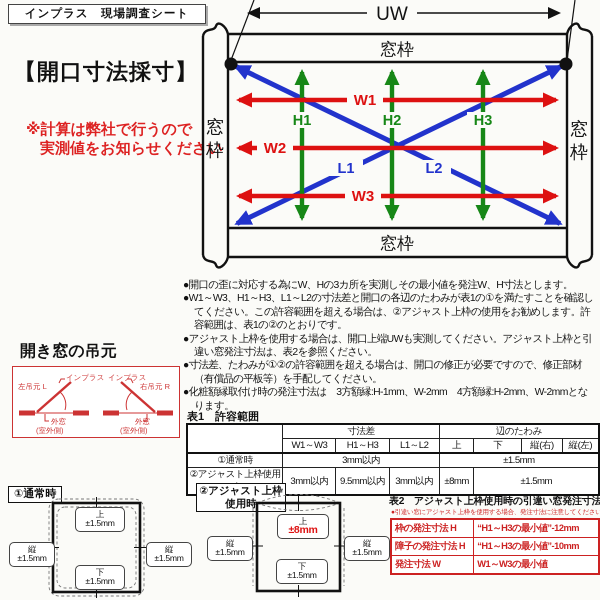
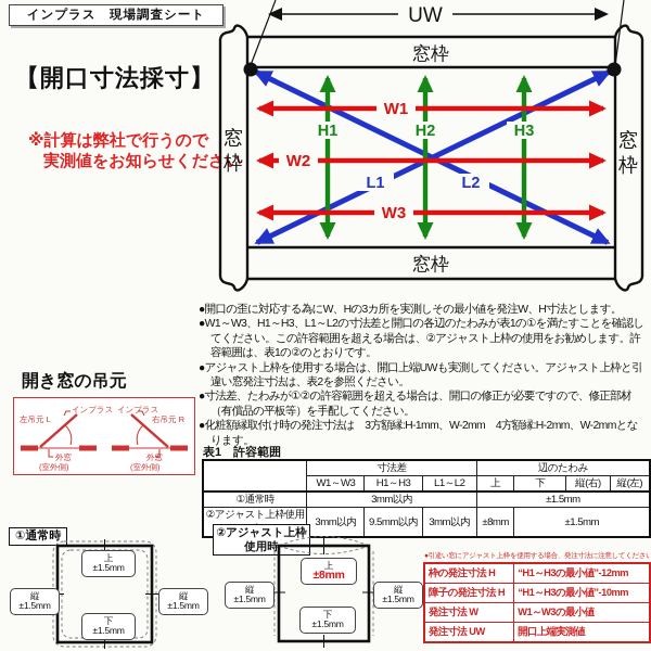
  インプラス 現場調査シート
  【開口寸法採寸】
  ※計算は弊社で行うので
  実測値をお知らせください
  UW
  W1
  W2
  W3
  H1
  H2
  H3
  L1
  L2
  窓枠
  窓枠
  窓
  枠
  窓
  枠
  ●開口の歪に対応する為にW、Hの3カ所を実測しその最小値を発注W、H寸法とします。
  ●W1～W3、H1～H3、L1～L2の寸法差と開口の各辺のたわみが表1の①を満たすことを確認してください。この許容範囲を超える場合は、②アジャスト上枠の使用をお勧めします。許容範囲は、表1の②のとおりです。
  ●アジャスト上枠を使用する場合は、開口上端UWも実測してください。アジャスト上枠と引違い窓発注寸法は、表2を参照ください。
  ●寸法差、たわみが①②の許容範囲を超える場合は、開口の修正が必要ですので、修正部材（有償品の平板等）を手配してください。
  ●化粧額縁取付け時の発注寸法は 3方額縁:H-1mm、W-2mm 4方額縁:H-2mm、W-2mmとなります。
  開き窓の吊元
  インプラス
  左吊元 L
  外窓
  (室外側)
  インプラス
  右吊元 R
  外窓
  (室外側)
  表1 許容範囲
  	寸法差	辺のたわみ
  W1～W3	H1～H3	L1～L2	上	下	縦(右)	縦(左)
  ①通常時	3mm以内	±1.5mm
  ②アジャスト上枠使用	3mm以内	9.5mm以内	3mm以内	±8mm	±1.5mm
  ①通常時
  上
  ±1.5mm
  縦
  ±1.5mm
  縦
  ±1.5mm
  下
  ±1.5mm
  ②アジャスト上枠
  使用時
  上
  ±8mm
  縦
  ±1.5mm
  縦
  ±1.5mm
  下
  ±1.5mm
- 表2 アジャスト上枠使用時の引違い窓発注寸法
  枠の発注寸法 H	“H1～H3の最小値”-12mm
  障子の発注寸法 H	“H1～H3の最小値”-10mm
  発注寸法 W	W1～W3の最小値
+ 発注寸法 UW	開口上端実測値
